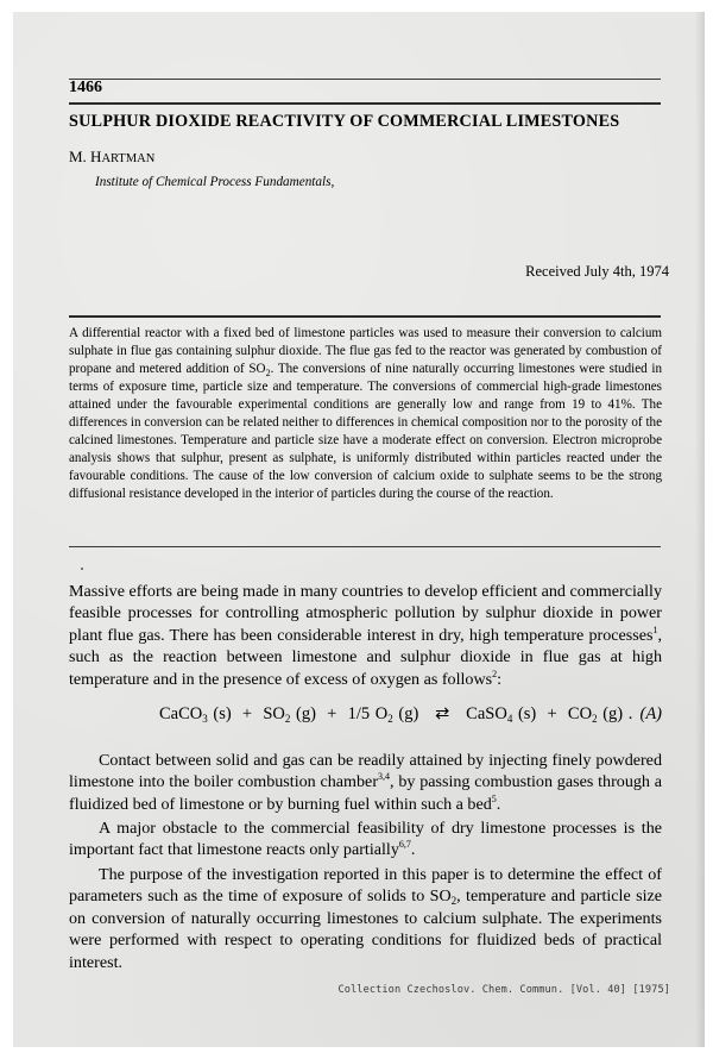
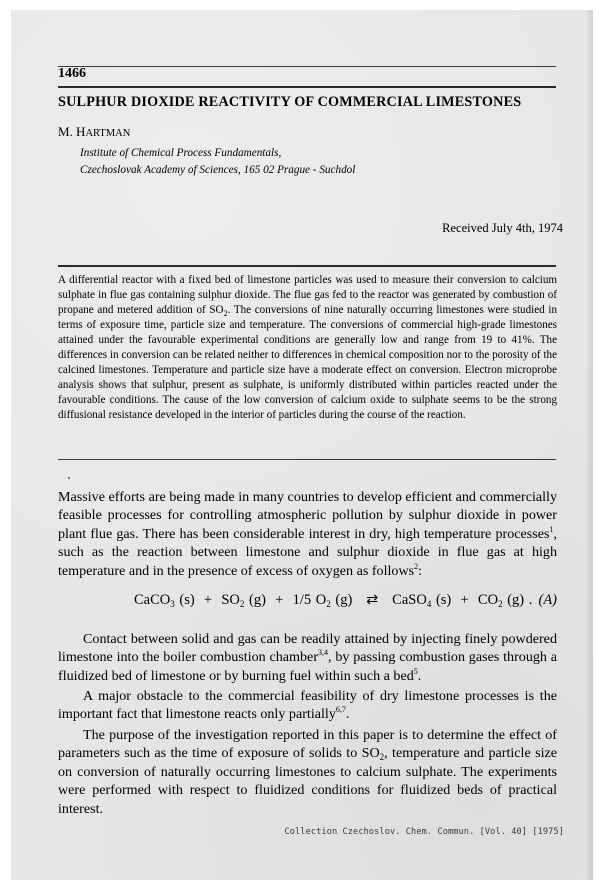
  1466
  SULPHUR DIOXIDE REACTIVITY OF COMMERCIAL LIMESTONES
  M. HARTMAN
  Institute of Chemical Process Fundamentals,
+ Czechoslovak Academy of Sciences, 165 02 Prague - Suchdol
  Received July 4th, 1974
  A differential reactor with a fixed bed of limestone particles was used to measure their conversion to calcium sulphate in flue gas containing sulphur dioxide. The flue gas fed to the reactor was generated by combustion of propane and metered addition of SO2. The conversions of nine naturally occurring limestones were studied in terms of exposure time, particle size and temperature. The conversions of commercial high-grade limestones attained under the favourable experimental conditions are generally low and range from 19 to 41%. The differences in conversion can be related neither to differences in chemical composition nor to the porosity of the calcined limestones. Temperature and particle size have a moderate effect on conversion. Electron microprobe analysis shows that sulphur, present as sulphate, is uniformly distributed within particles reacted under the favourable conditions. The cause of the low conversion of calcium oxide to sulphate seems to be the strong diffusional resistance developed in the interior of particles during the course of the reaction.
  Massive efforts are being made in many countries to develop efficient and commercially feasible processes for controlling atmospheric pollution by sulphur dioxide in power plant flue gas. There has been considerable interest in dry, high temperature processes1, such as the reaction between limestone and sulphur dioxide in flue gas at high temperature and in the presence of excess of oxygen as follows2:
  CaCO3 (s) + SO2 (g) + 1/5 O2 (g) ⇄ CaSO4 (s) + CO2 (g) .
  (A)
  Contact between solid and gas can be readily attained by injecting finely powdered limestone into the boiler combustion chamber3,4, by passing combustion gases through a fluidized bed of limestone or by burning fuel within such a bed5.
  A major obstacle to the commercial feasibility of dry limestone processes is the important fact that limestone reacts only partially6,7.
- The purpose of the investigation reported in this paper is to determine the effect of parameters such as the time of exposure of solids to SO2, temperature and particle size on conversion of naturally occurring limestones to calcium sulphate. The experiments were performed with respect to operating conditions for fluidized beds of practical interest.
+ The purpose of the investigation reported in this paper is to determine the effect of parameters such as the time of exposure of solids to SO2, temperature and particle size on conversion of naturally occurring limestones to calcium sulphate. The experiments were performed with respect to fluidized conditions for fluidized beds of practical interest.
  Collection Czechoslov. Chem. Commun. [Vol. 40] [1975]
